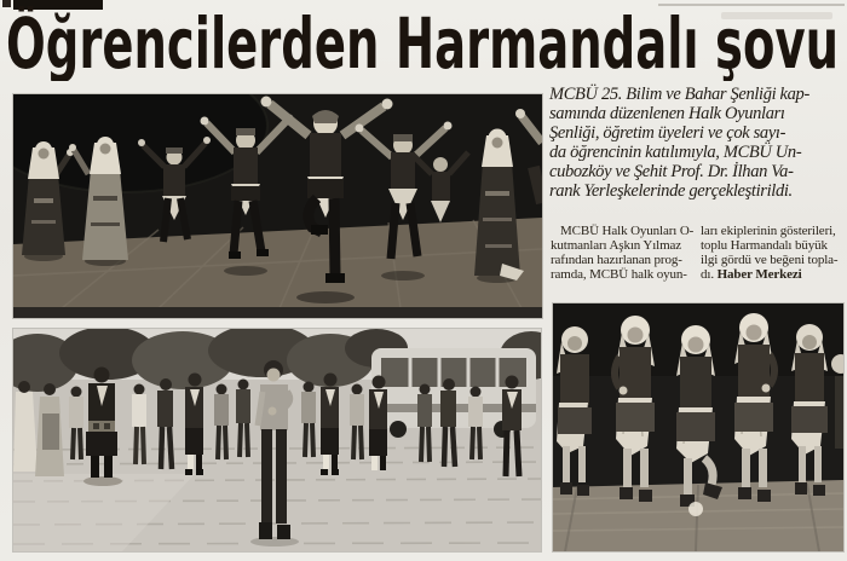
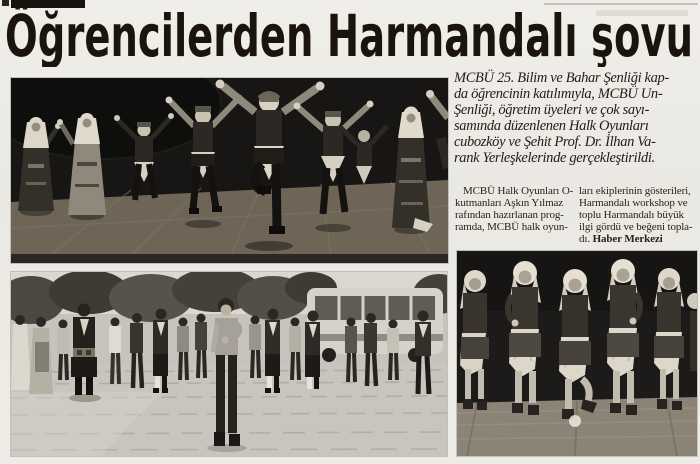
  Öğrencilerden Harmandalı şovu
  MCBÜ 25. Bilim ve Bahar Şenliği kap-
- samında düzenlenen Halk Oyunları
+ da öğrencinin katılımıyla, MCBÜ Un-
  Şenliği, öğretim üyeleri ve çok sayı-
- da öğrencinin katılımıyla, MCBÜ Un-
+ samında düzenlenen Halk Oyunları
  cubozköy ve Şehit Prof. Dr. İlhan Va-
  rank Yerleşkelerinde gerçekleştirildi.
  MCBÜ Halk Oyunları O-
  kutmanları Aşkın Yılmaz
  rafından hazırlanan prog-
  ramda, MCBÜ halk oyun-
  ları ekiplerinin gösterileri,
+ Harmandalı workshop ve
  toplu Harmandalı büyük
  ilgi gördü ve beğeni topla-
  dı. Haber Merkezi
